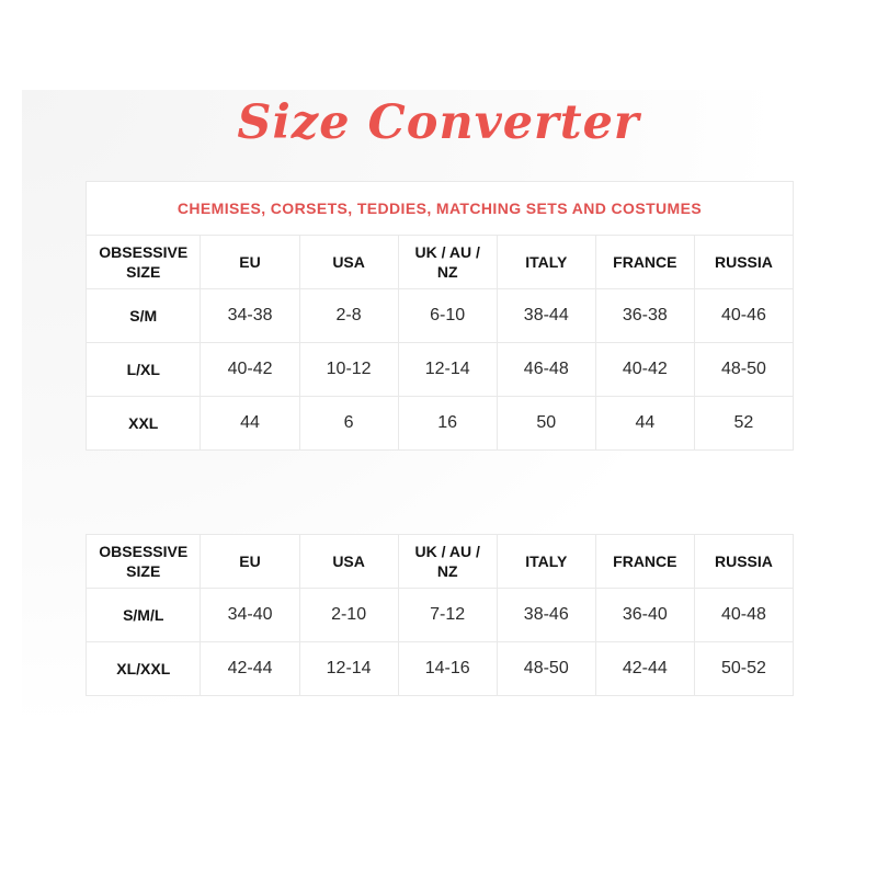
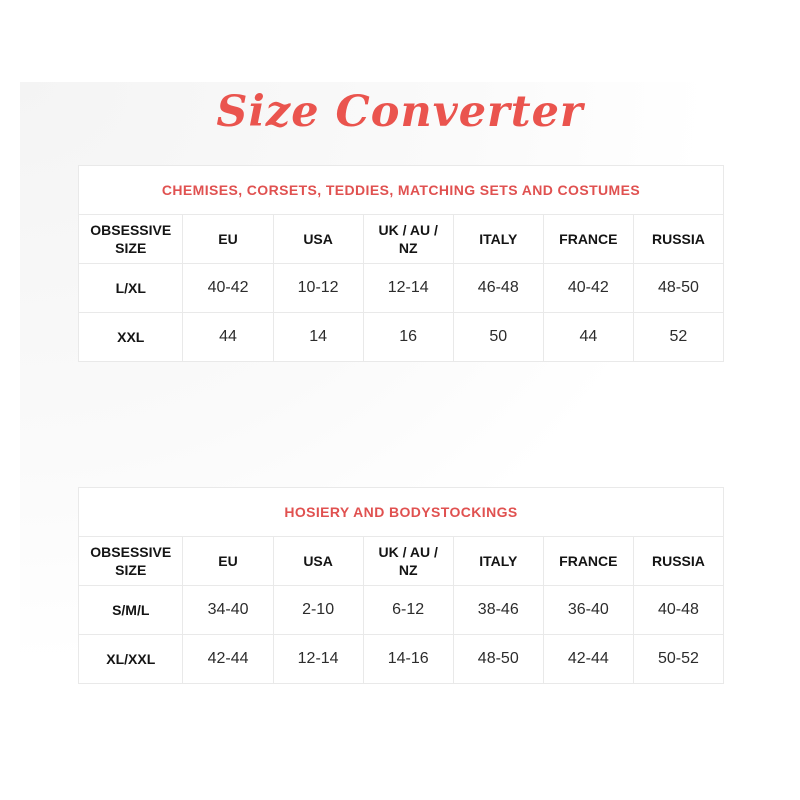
  Size Converter
  CHEMISES, CORSETS, TEDDIES, MATCHING SETS AND COSTUMES
  OBSESSIVE SIZE	EU	USA	UK / AU / NZ	ITALY	FRANCE	RUSSIA
- S/M	34-38	2-8	6-10	38-44	36-38	40-46
  L/XL	40-42	10-12	12-14	46-48	40-42	48-50
- XXL	44	6	16	50	44	52
+ XXL	44	14	16	50	44	52
+ HOSIERY AND BODYSTOCKINGS
  OBSESSIVE SIZE	EU	USA	UK / AU / NZ	ITALY	FRANCE	RUSSIA
- S/M/L	34-40	2-10	7-12	38-46	36-40	40-48
+ S/M/L	34-40	2-10	6-12	38-46	36-40	40-48
  XL/XXL	42-44	12-14	14-16	48-50	42-44	50-52
